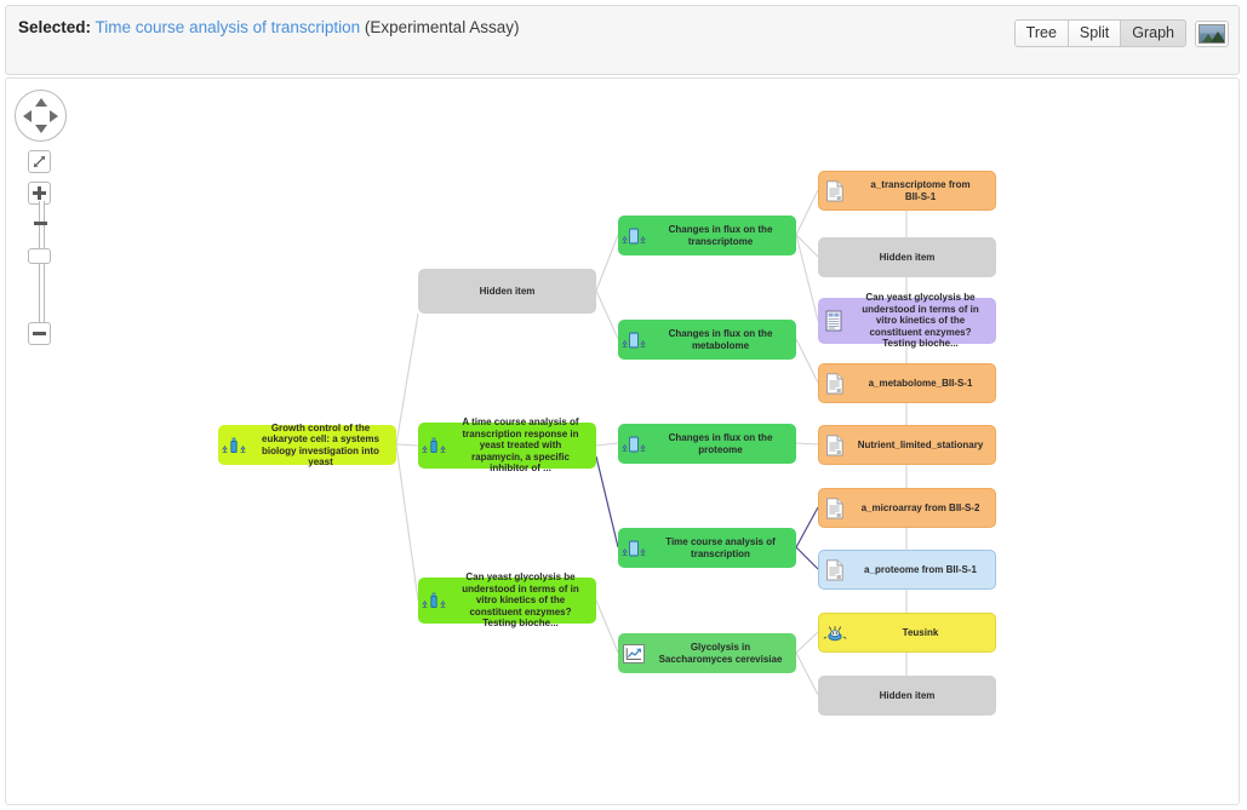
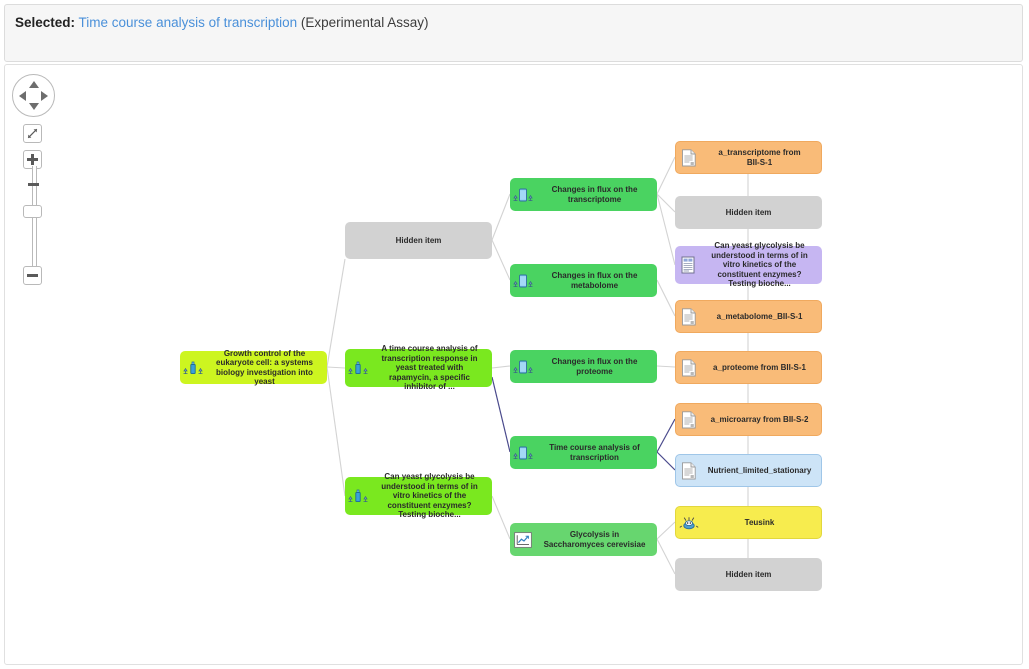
  Selected: Time course analysis of transcription (Experimental Assay)
- Tree
- Split
- Graph
  Hidden item
  Growth control of the
  eukaryote cell: a systems
  biology investigation into
  yeast
  A time course analysis of
  transcription response in
  yeast treated with
  rapamycin, a specific
  inhibitor of ...
  Can yeast glycolysis be
  understood in terms of in
  vitro kinetics of the
  constituent enzymes?
  Testing bioche...
  Changes in flux on the
  transcriptome
  Changes in flux on the
  metabolome
  Changes in flux on the
  proteome
  Time course analysis of
  transcription
  Glycolysis in
  Saccharomyces cerevisiae
  a_transcriptome from
  BII-S-1
  Hidden item
  Can yeast glycolysis be
  understood in terms of in
  vitro kinetics of the
  constituent enzymes?
  Testing bioche...
  a_metabolome_BII-S-1
- Nutrient_limited_stationary
+ a_proteome from BII-S-1
  a_microarray from BII-S-2
- a_proteome from BII-S-1
+ Nutrient_limited_stationary
  Teusink
  Hidden item
